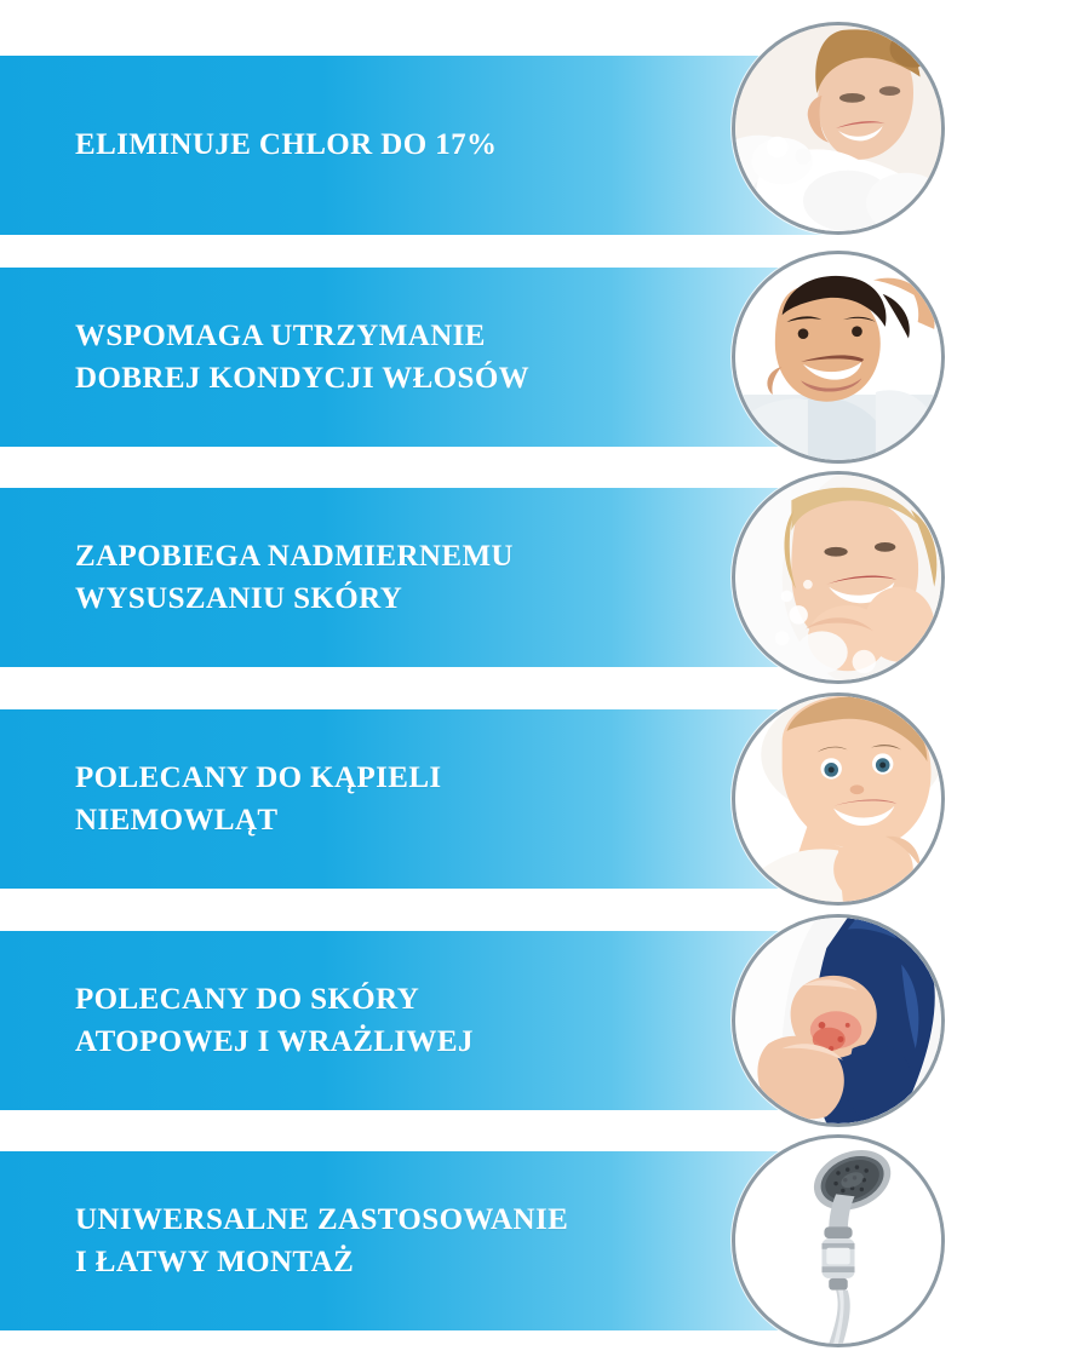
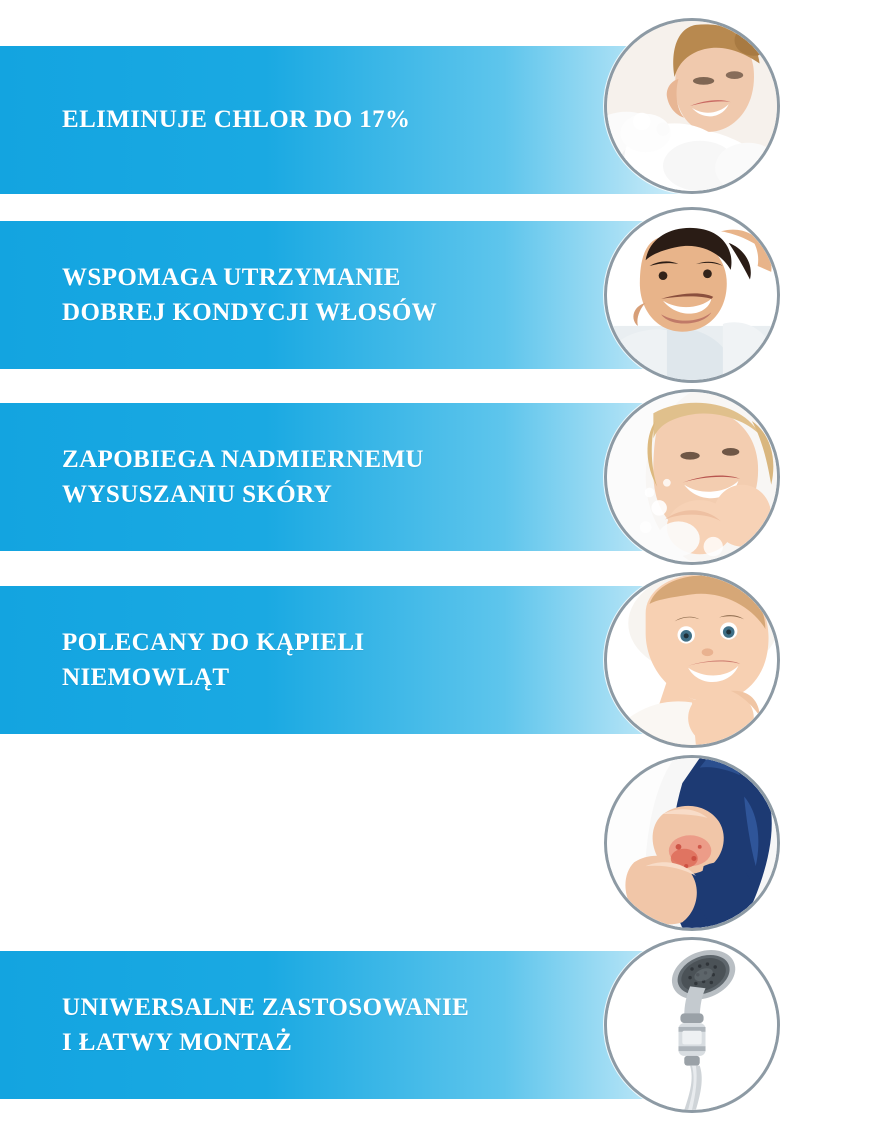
  ELIMINUJE CHLOR DO 17%
  WSPOMAGA UTRZYMANIE
  DOBREJ KONDYCJI WŁOSÓW
  ZAPOBIEGA NADMIERNEMU
  WYSUSZANIU SKÓRY
  POLECANY DO KĄPIELI
  NIEMOWLĄT
- POLECANY DO SKÓRY
- ATOPOWEJ I WRAŻLIWEJ
  UNIWERSALNE ZASTOSOWANIE
  I ŁATWY MONTAŻ
